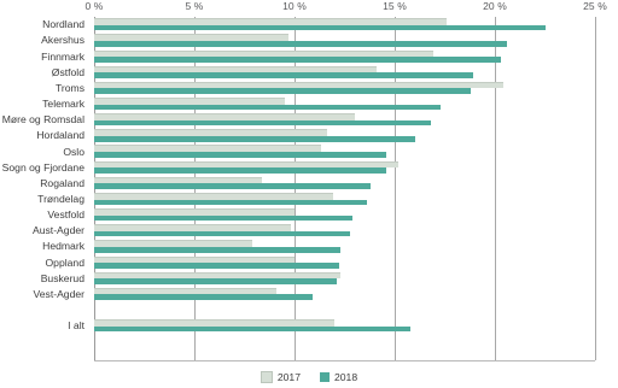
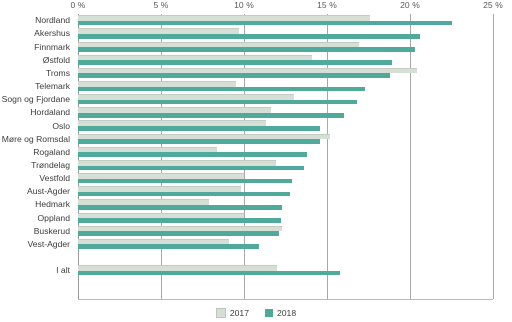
  0 %
  5 %
  10 %
  15 %
  20 %
  25 %
  Nordland
  Akershus
  Finnmark
  Østfold
  Troms
  Telemark
- Møre og Romsdal
+ Sogn og Fjordane
  Hordaland
  Oslo
- Sogn og Fjordane
+ Møre og Romsdal
  Rogaland
  Trøndelag
  Vestfold
  Aust-Agder
  Hedmark
  Oppland
  Buskerud
  Vest-Agder
  I alt
  2017
  2018
